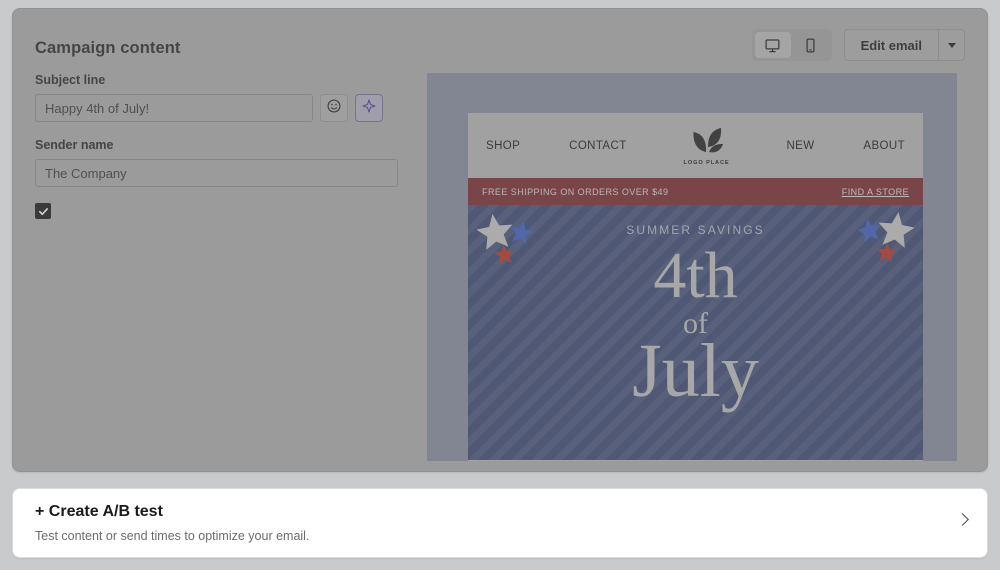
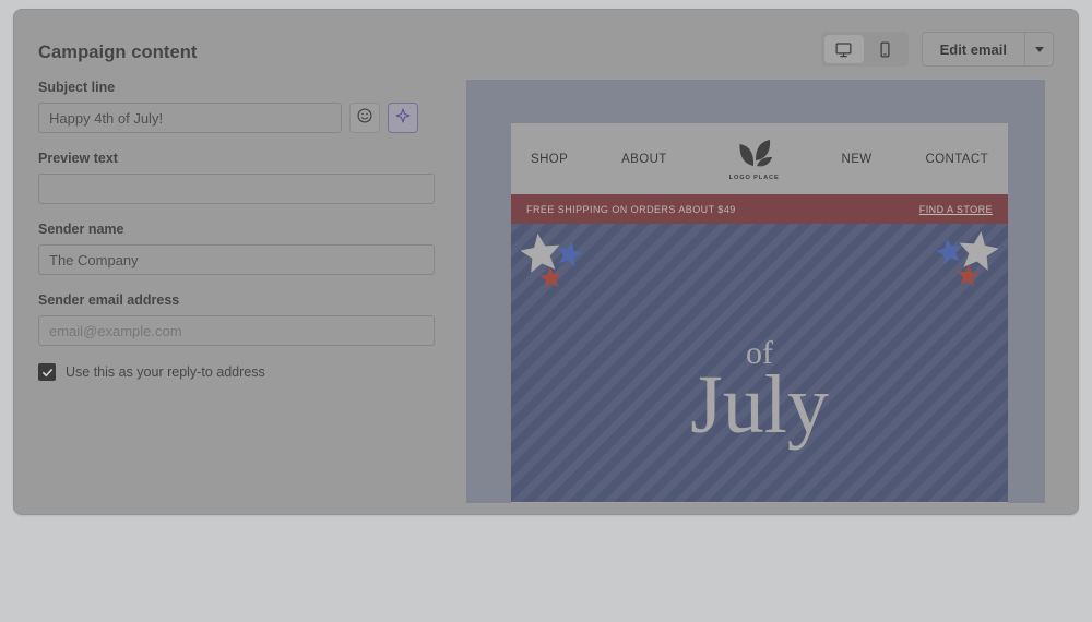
  Campaign content
  Edit email
  Subject line
  Happy 4th of July!
+ Preview text
  Sender name
  The Company
+ Sender email address
+ email@example.com
+ Use this as your reply-to address
  SHOP
- CONTACT
+ ABOUT
  NEW
- ABOUT
+ CONTACT
- FREE SHIPPING ON ORDERS OVER $49
+ FREE SHIPPING ON ORDERS ABOUT $49
  FIND A STORE
- SUMMER SAVINGS
- 4th
  of
  July
- + Create A/B test
- Test content or send times to optimize your email.
